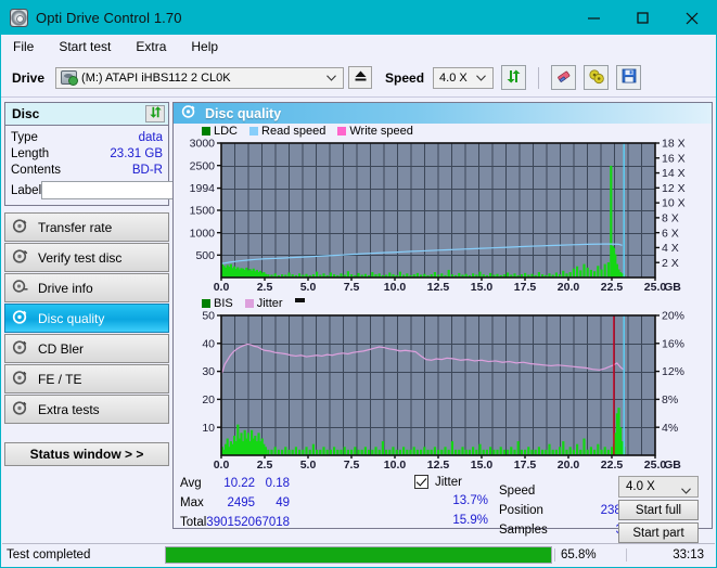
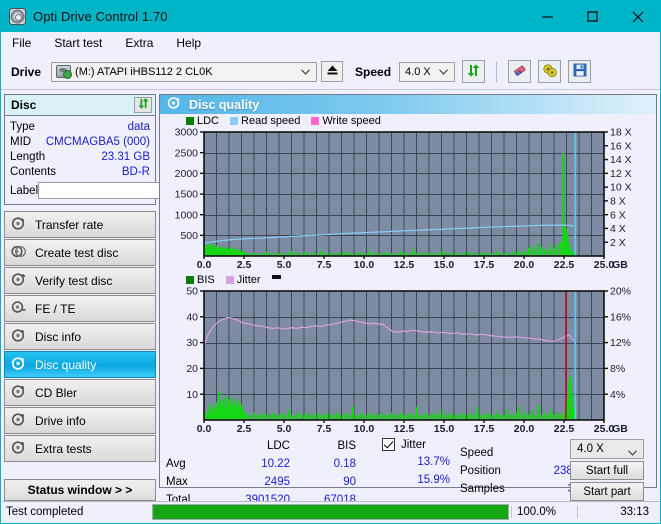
  Opti Drive Control 1.70
  File
  Start test
  Extra
  Help
  Drive
  (M:) ATAPI iHBS112 2 CL0K
  Speed
  4.0 X
  Disc
  Type
  data
+ MID
+ CMCMAGBA5 (000)
  Length
  23.31 GB
  Contents
  BD-R
  Label
  Transfer rate
+ Create test disc
  Verify test disc
- Drive info
+ FE / TE
+ Disc info
  Disc quality
  CD Bler
- FE / TE
+ Drive info
  Extra tests
  Status window > >
  Disc quality
  LDC
  Read speed
  Write speed
  500
  1000
  1500
- 1994
+ 2000
  2500
  3000
  2 X
  4 X
  6 X
  8 X
  10 X
  12 X
  14 X
  16 X
  18 X
  0.0
  2.5
  5.0
  7.5
  10.0
  12.5
  15.0
  17.5
  20.0
  22.5
  25.0
  GB
  BIS
  Jitter
  10
  20
  30
  40
  50
  4%
  8%
  12%
  16%
  20%
  0.0
  2.5
  5.0
  7.5
  10.0
  12.5
  15.0
  17.5
  20.0
  22.5
  25.0
  GB
+ 	LDC	BIS
  Avg	10.22	0.18
- Max	2495	49
+ Max	2495	90
  Total	3901520	67018
  Jitter
  13.7%
  15.9%
  Speed
  Position
  Samples
  4.0 X
  Start full
  Start part
  Test completed
- 65.8%
+ 100.0%
  33:13
